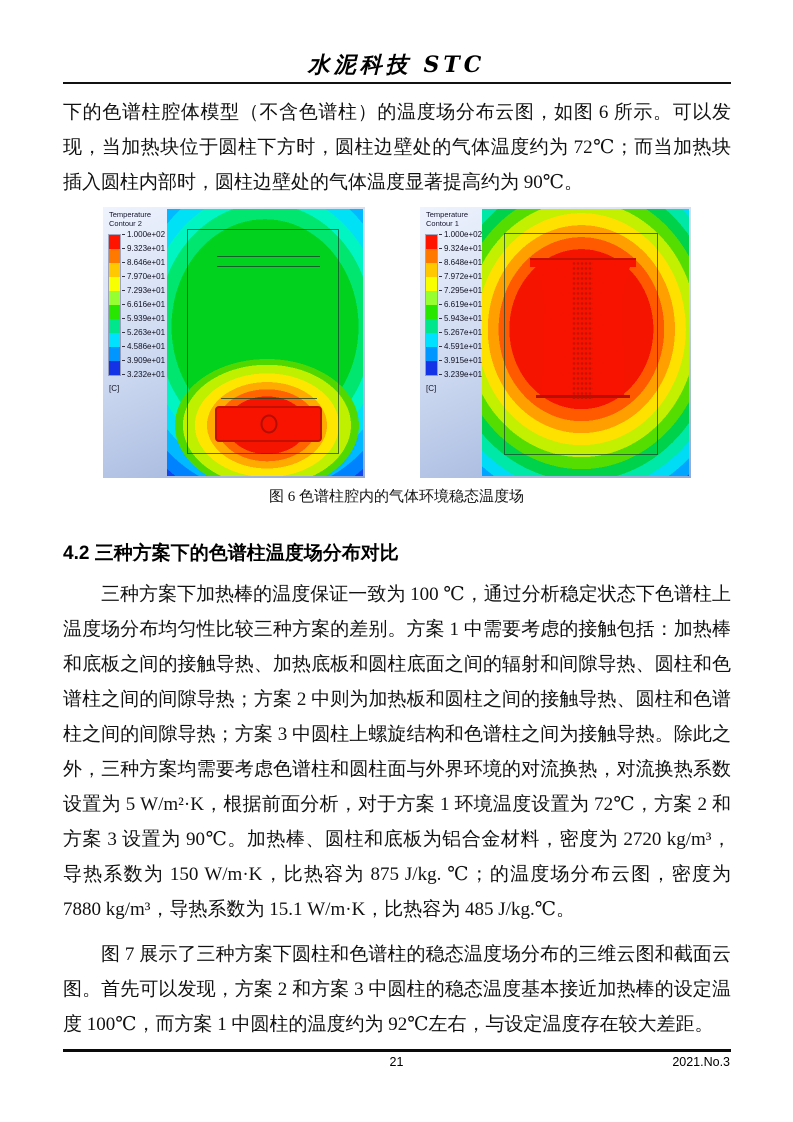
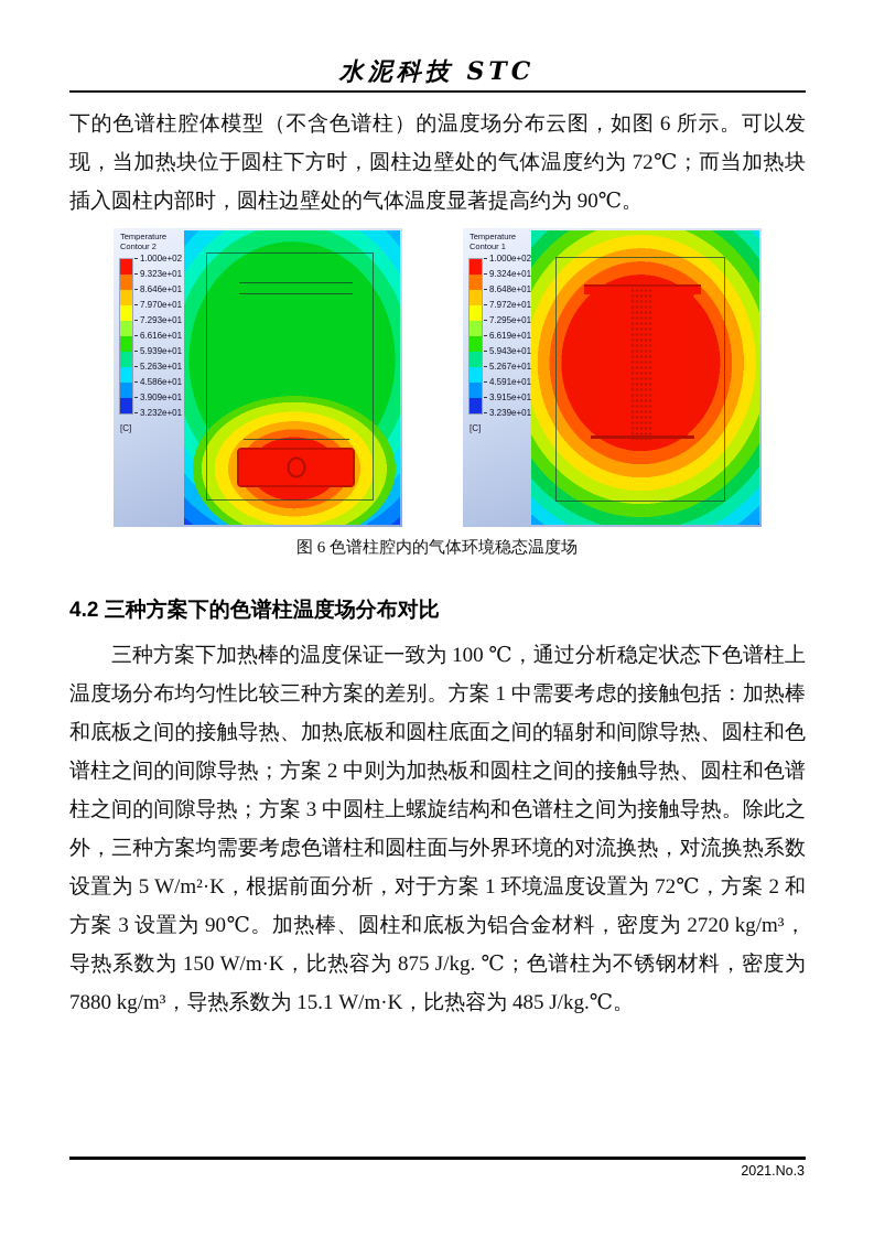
  水泥科技 STC
  下的色谱柱腔体模型（不含色谱柱）的温度场分布云图，如图 6 所示。可以发现，当加热块位于圆柱下方时，圆柱边壁处的气体温度约为 72℃；而当加热块插入圆柱内部时，圆柱边壁处的气体温度显著提高约为 90℃。
  Temperature
  Contour 2
  1.000e+02
  9.323e+01
  8.646e+01
  7.970e+01
  7.293e+01
  6.616e+01
  5.939e+01
  5.263e+01
  4.586e+01
  3.909e+01
  3.232e+01
  [C]
  Temperature
  Contour 1
  1.000e+02
  9.324e+01
  8.648e+01
  7.972e+01
  7.295e+01
  6.619e+01
  5.943e+01
  5.267e+01
  4.591e+01
  3.915e+01
  3.239e+01
  [C]
  图 6 色谱柱腔内的气体环境稳态温度场
  4.2 三种方案下的色谱柱温度场分布对比
- 三种方案下加热棒的温度保证一致为 100 ℃，通过分析稳定状态下色谱柱上温度场分布均匀性比较三种方案的差别。方案 1 中需要考虑的接触包括：加热棒和底板之间的接触导热、加热底板和圆柱底面之间的辐射和间隙导热、圆柱和色谱柱之间的间隙导热；方案 2 中则为加热板和圆柱之间的接触导热、圆柱和色谱柱之间的间隙导热；方案 3 中圆柱上螺旋结构和色谱柱之间为接触导热。除此之外，三种方案均需要考虑色谱柱和圆柱面与外界环境的对流换热，对流换热系数设置为 5 W/m²·K，根据前面分析，对于方案 1 环境温度设置为 72℃，方案 2 和方案 3 设置为 90℃。加热棒、圆柱和底板为铝合金材料，密度为 2720 kg/m³，导热系数为 150 W/m·K，比热容为 875 J/kg. ℃；的温度场分布云图，密度为 7880 kg/m³，导热系数为 15.1 W/m·K，比热容为 485 J/kg.℃。
+ 三种方案下加热棒的温度保证一致为 100 ℃，通过分析稳定状态下色谱柱上温度场分布均匀性比较三种方案的差别。方案 1 中需要考虑的接触包括：加热棒和底板之间的接触导热、加热底板和圆柱底面之间的辐射和间隙导热、圆柱和色谱柱之间的间隙导热；方案 2 中则为加热板和圆柱之间的接触导热、圆柱和色谱柱之间的间隙导热；方案 3 中圆柱上螺旋结构和色谱柱之间为接触导热。除此之外，三种方案均需要考虑色谱柱和圆柱面与外界环境的对流换热，对流换热系数设置为 5 W/m²·K，根据前面分析，对于方案 1 环境温度设置为 72℃，方案 2 和方案 3 设置为 90℃。加热棒、圆柱和底板为铝合金材料，密度为 2720 kg/m³，导热系数为 150 W/m·K，比热容为 875 J/kg. ℃；色谱柱为不锈钢材料，密度为 7880 kg/m³，导热系数为 15.1 W/m·K，比热容为 485 J/kg.℃。
- 图 7 展示了三种方案下圆柱和色谱柱的稳态温度场分布的三维云图和截面云图。首先可以发现，方案 2 和方案 3 中圆柱的稳态温度基本接近加热棒的设定温度 100℃，而方案 1 中圆柱的温度约为 92℃左右，与设定温度存在较大差距。
- 21
  2021.No.3
